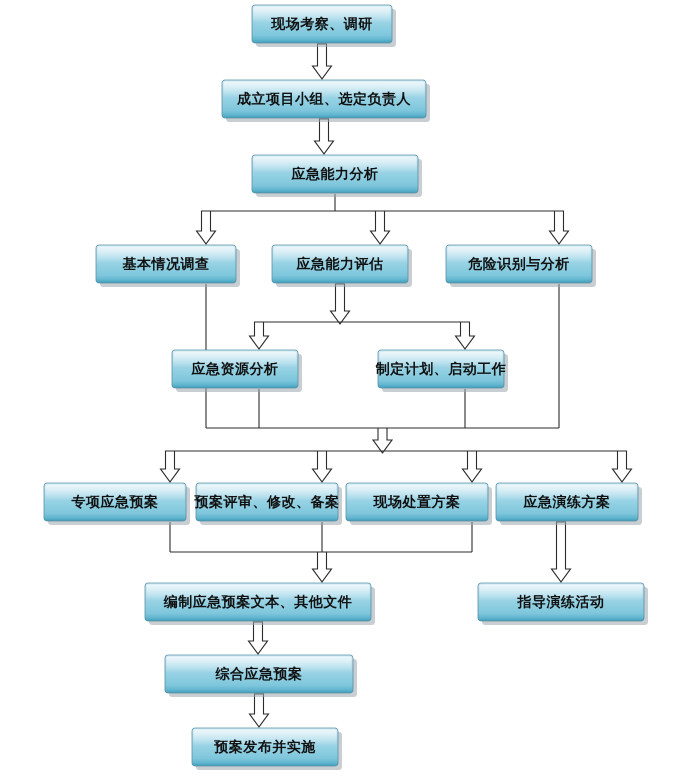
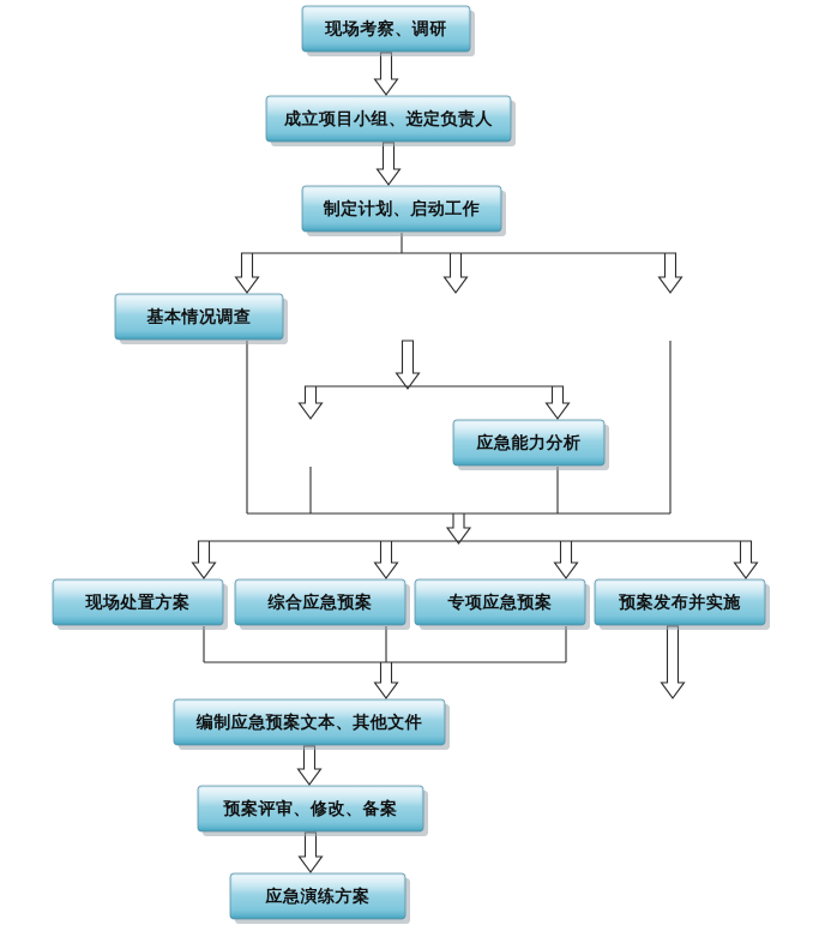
  现场考察、调研
  成立项目小组、选定负责人
- 应急能力分析
+ 制定计划、启动工作
  基本情况调查
- 应急能力评估
- 危险识别与分析
- 应急资源分析
- 制定计划、启动工作
+ 应急能力分析
- 专项应急预案
+ 现场处置方案
- 预案评审、修改、备案
+ 综合应急预案
- 现场处置方案
+ 专项应急预案
- 应急演练方案
+ 预案发布并实施
  编制应急预案文本、其他文件
- 指导演练活动
- 综合应急预案
+ 预案评审、修改、备案
- 预案发布并实施
+ 应急演练方案
